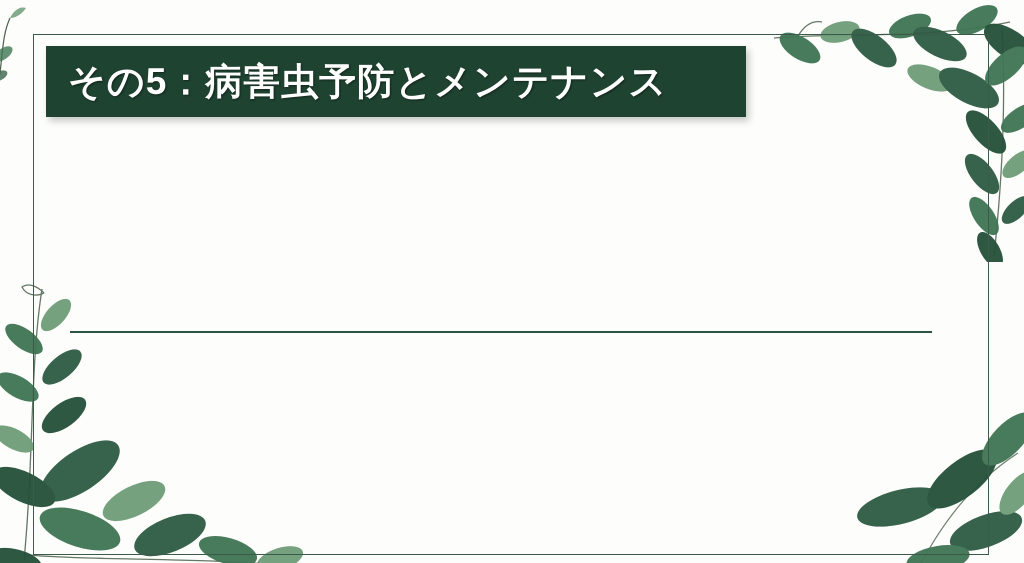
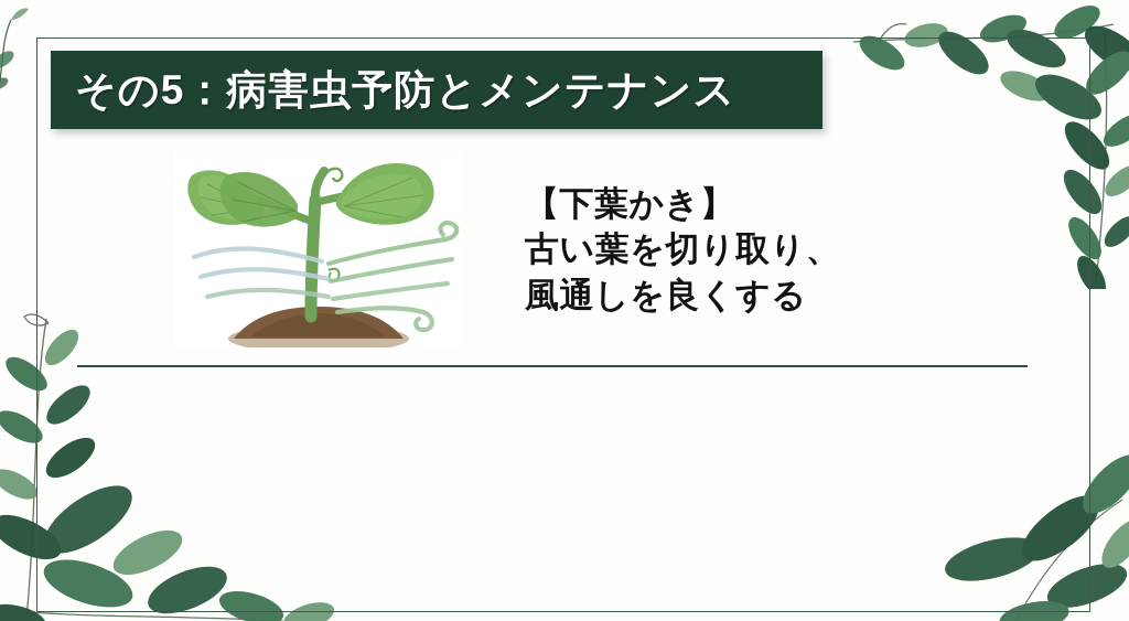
  その5：病害虫予防とメンテナンス
+ 【下葉かき】
+ 古い葉を切り取り、
+ 風通しを良くする
